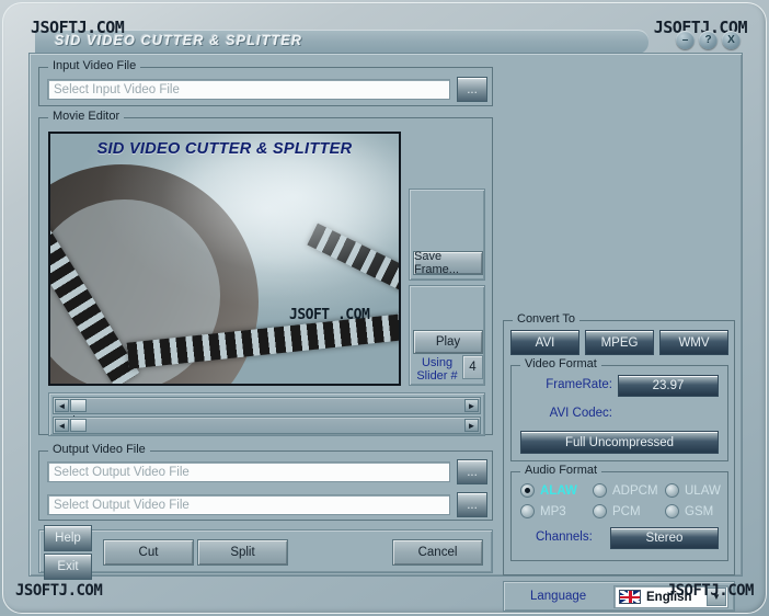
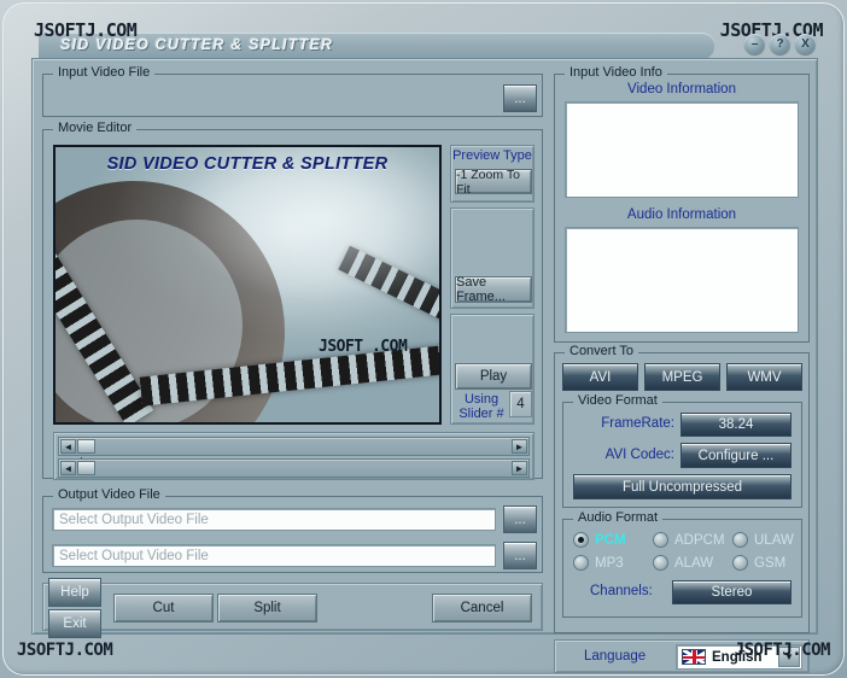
  JSOFTJ.COM
  JSOFTJ.COM
  SID VIDEO CUTTER & SPLITTER
  –
  ?
  X
  Input Video File
- Select Input Video File
  ...
  Movie Editor
  SID VIDEO CUTTER & SPLITTER
  JSOFT .COM
+ Preview Type
+ -1 Zoom To Fit
  Save Frame...
  Play
  Using Slider #
  4
  ◄
  ►
  ◄
  ►
  Output Video File
  Select Output Video File
  ...
  Select Output Video File
  ...
  Help
  Exit
  Cut
  Split
  Cancel
+ Input Video Info
+ Video Information
+ Audio Information
  Convert To
  AVI
  MPEG
  WMV
  Video Format
  FrameRate:
- 23.97
+ 38.24
  AVI Codec:
+ Configure ...
  Full Uncompressed
  Audio Format
- ALAW
+ PCM
  ADPCM
  ULAW
  MP3
- PCM
+ ALAW
  GSM
  Channels:
  Stereo
  Language
  English
  ▼
  JSOFTJ.COM
  JSOFTJ.COM
